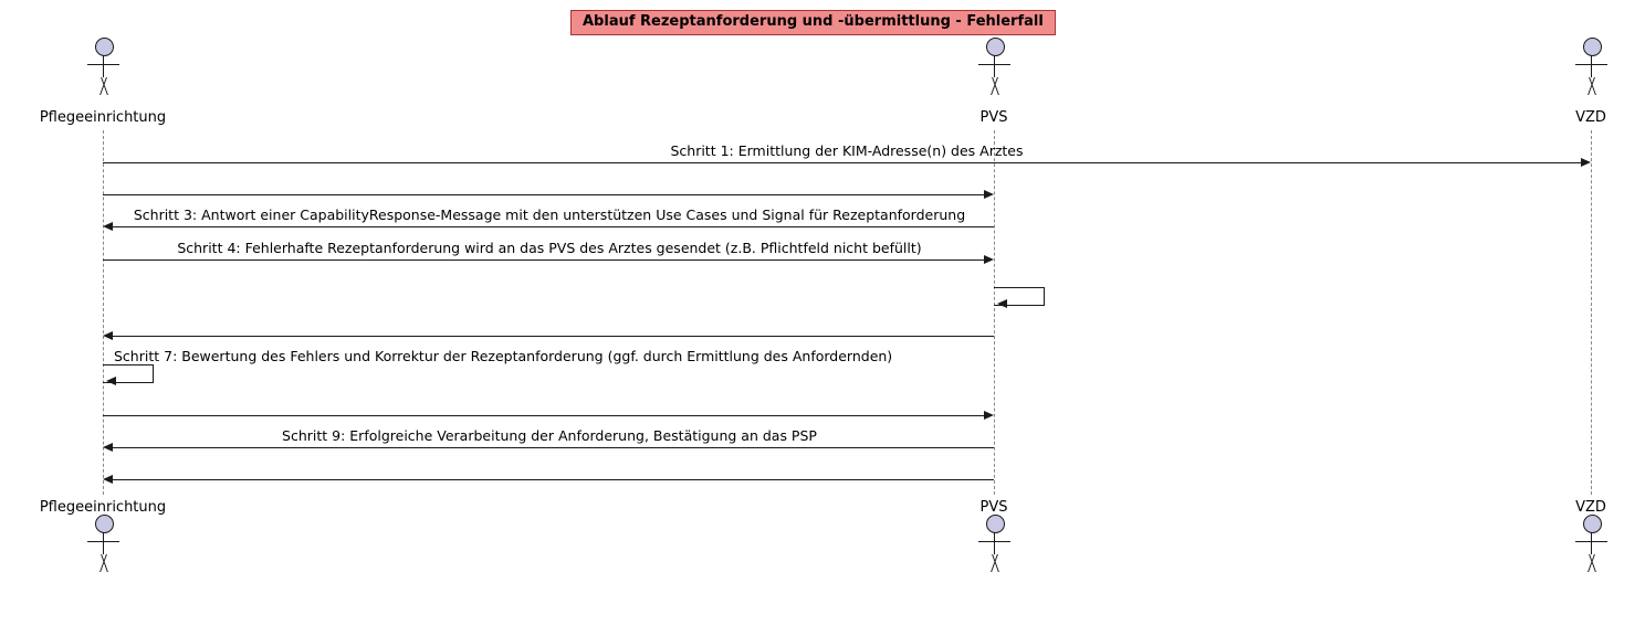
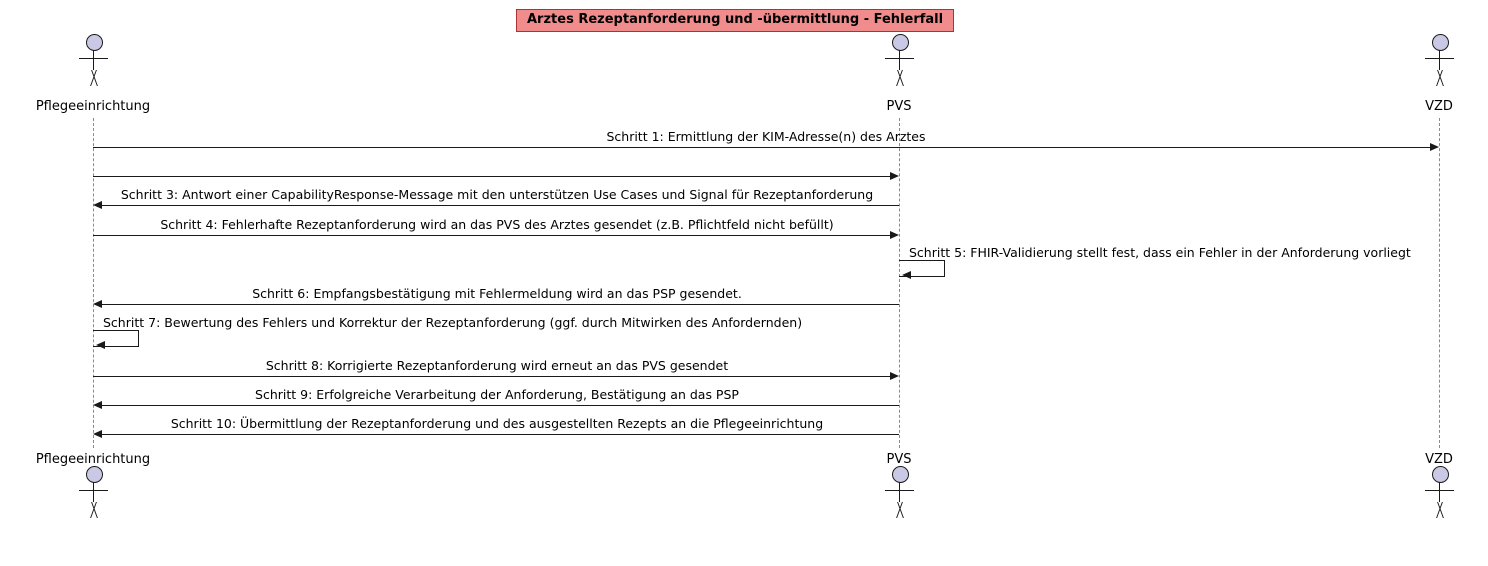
- Ablauf Rezeptanforderung und -übermittlung - Fehlerfall
+ Arztes Rezeptanforderung und -übermittlung - Fehlerfall
  Pflegeeinrichtung
  PVS
  VZD
  Pflegeeinrichtung
  PVS
  VZD
  Schritt 1: Ermittlung der KIM-Adresse(n) des Arztes
  Schritt 3: Antwort einer CapabilityResponse-Message mit den unterstützen Use Cases und Signal für Rezeptanforderung
  Schritt 4: Fehlerhafte Rezeptanforderung wird an das PVS des Arztes gesendet (z.B. Pflichtfeld nicht befüllt)
+ Schritt 5: FHIR-Validierung stellt fest, dass ein Fehler in der Anforderung vorliegt
+ Schritt 6: Empfangsbestätigung mit Fehlermeldung wird an das PSP gesendet.
- Schritt 7: Bewertung des Fehlers und Korrektur der Rezeptanforderung (ggf. durch Ermittlung des Anfordernden)
+ Schritt 7: Bewertung des Fehlers und Korrektur der Rezeptanforderung (ggf. durch Mitwirken des Anfordernden)
+ Schritt 8: Korrigierte Rezeptanforderung wird erneut an das PVS gesendet
  Schritt 9: Erfolgreiche Verarbeitung der Anforderung, Bestätigung an das PSP
+ Schritt 10: Übermittlung der Rezeptanforderung und des ausgestellten Rezepts an die Pflegeeinrichtung
